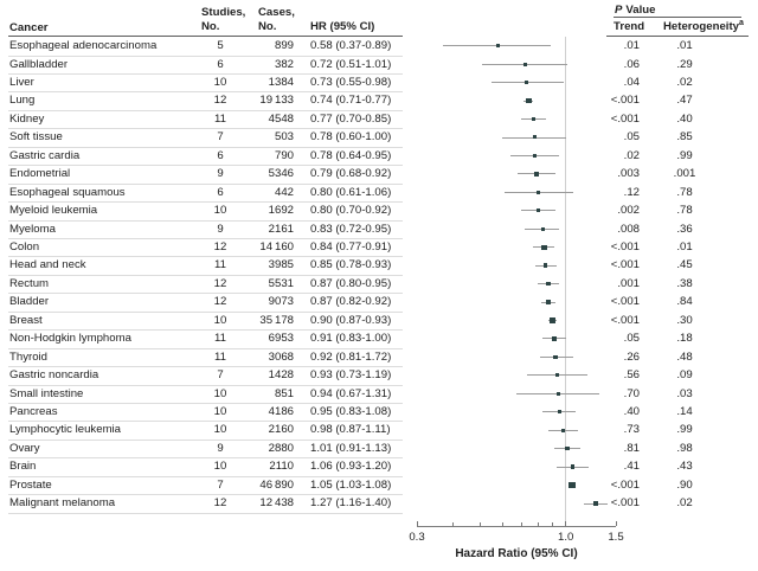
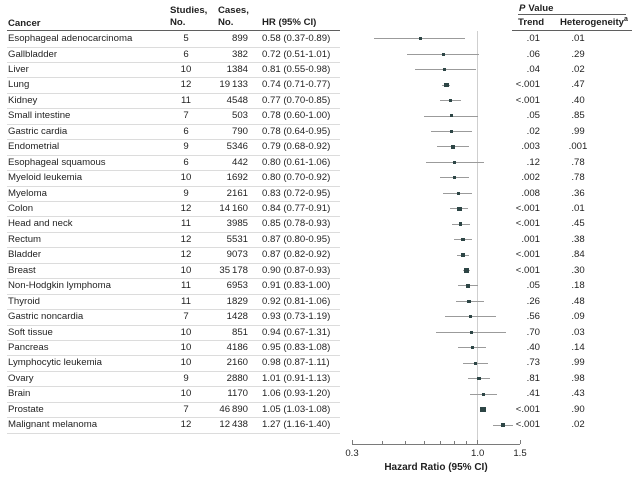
  Cancer
  Studies,
  No.
  Cases,
  No.
  HR (95% CI)
  P Value
  Trend
  Heterogeneity
  Esophageal adenocarcinoma
  5
  899
  0.58 (0.37-0.89)
  .01
  .01
  Gallbladder
  6
  382
  0.72 (0.51-1.01)
  .06
  .29
  Liver
  10
  1384
- 0.73 (0.55-0.98)
+ 0.81 (0.55-0.98)
  .04
  .02
  Lung
  12
  19 133
  0.74 (0.71-0.77)
  <.001
  .47
  Kidney
  11
  4548
  0.77 (0.70-0.85)
  <.001
  .40
- Soft tissue
+ Small intestine
  7
  503
  0.78 (0.60-1.00)
  .05
  .85
  Gastric cardia
  6
  790
  0.78 (0.64-0.95)
  .02
  .99
  Endometrial
  9
  5346
  0.79 (0.68-0.92)
  .003
  .001
  Esophageal squamous
  6
  442
  0.80 (0.61-1.06)
  .12
  .78
  Myeloid leukemia
  10
  1692
  0.80 (0.70-0.92)
  .002
  .78
  Myeloma
  9
  2161
  0.83 (0.72-0.95)
  .008
  .36
  Colon
  12
  14 160
  0.84 (0.77-0.91)
  <.001
  .01
  Head and neck
  11
  3985
  0.85 (0.78-0.93)
  <.001
  .45
  Rectum
  12
  5531
  0.87 (0.80-0.95)
  .001
  .38
  Bladder
  12
  9073
  0.87 (0.82-0.92)
  <.001
  .84
  Breast
  10
  35 178
  0.90 (0.87-0.93)
  <.001
  .30
  Non-Hodgkin lymphoma
  11
  6953
  0.91 (0.83-1.00)
  .05
  .18
  Thyroid
  11
- 3068
+ 1829
- 0.92 (0.81-1.72)
+ 0.92 (0.81-1.06)
  .26
  .48
  Gastric noncardia
  7
  1428
  0.93 (0.73-1.19)
  .56
  .09
- Small intestine
+ Soft tissue
  10
  851
  0.94 (0.67-1.31)
  .70
  .03
  Pancreas
  10
  4186
  0.95 (0.83-1.08)
  .40
  .14
  Lymphocytic leukemia
  10
  2160
  0.98 (0.87-1.11)
  .73
  .99
  Ovary
  9
  2880
  1.01 (0.91-1.13)
  .81
  .98
  Brain
  10
- 2110
+ 1170
  1.06 (0.93-1.20)
  .41
  .43
  Prostate
  7
  46 890
  1.05 (1.03-1.08)
  <.001
  .90
  Malignant melanoma
  12
  12 438
  1.27 (1.16-1.40)
  <.001
  .02
  0.3
  1.0
  1.5
  Hazard Ratio (95% CI)
